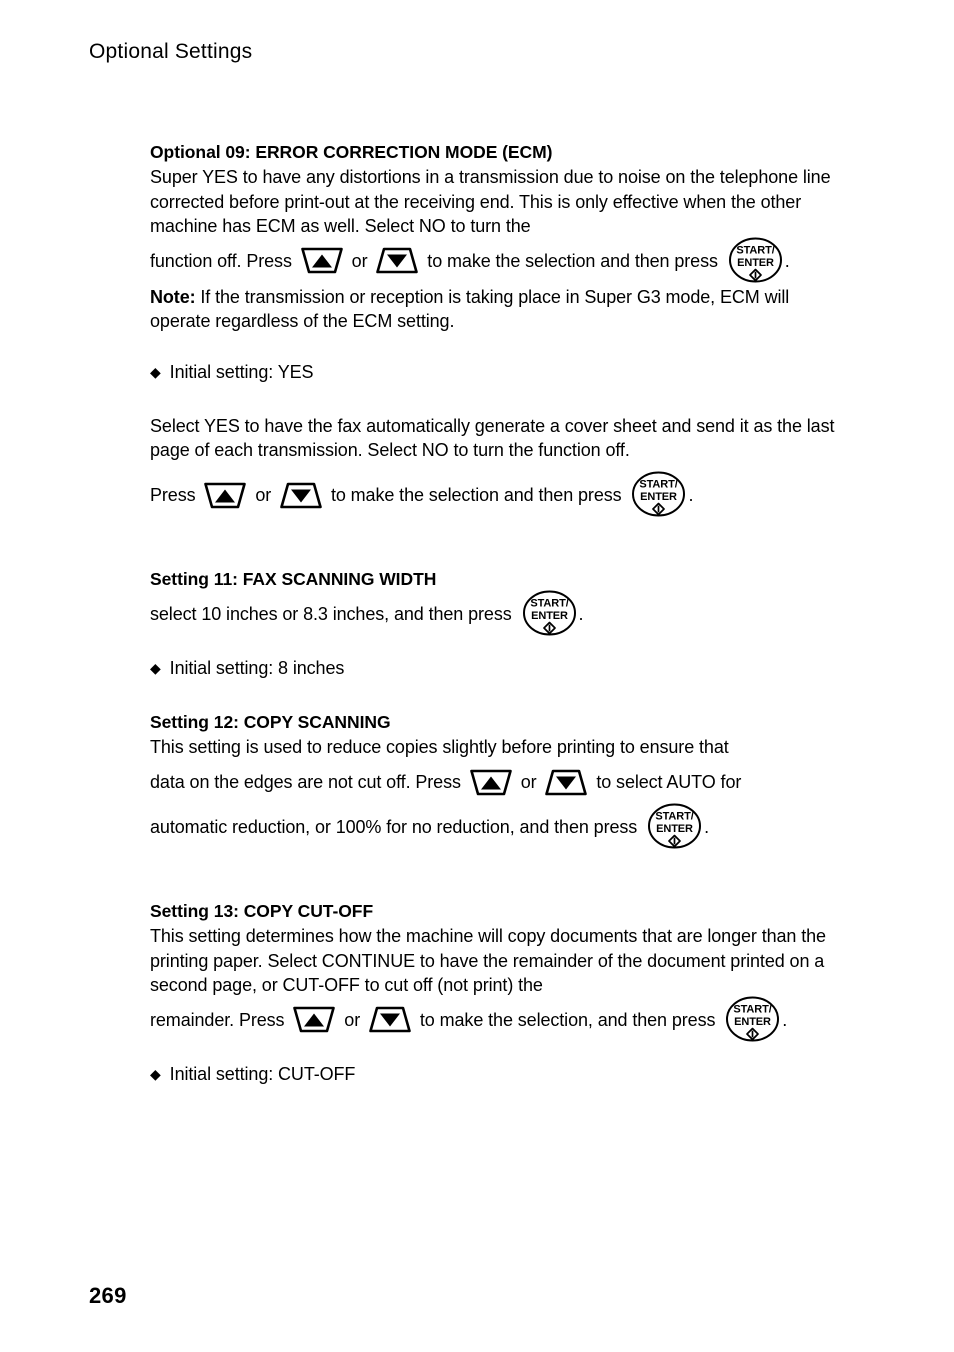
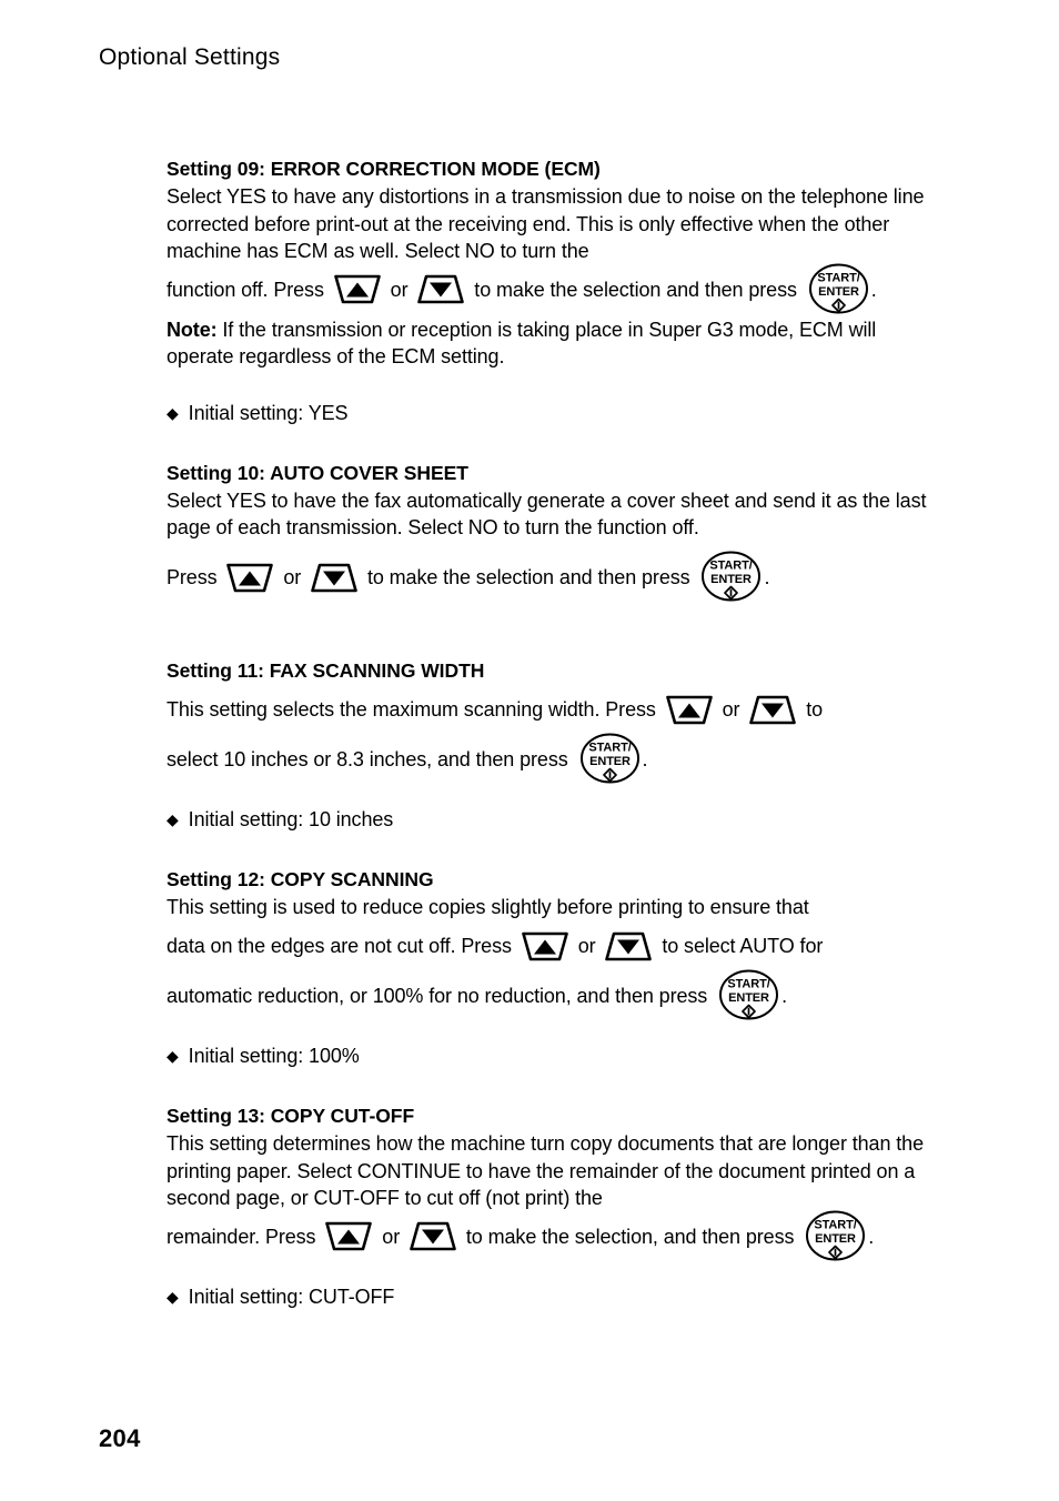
  Optional Settings
- Optional 09: ERROR CORRECTION MODE (ECM)
+ Setting 09: ERROR CORRECTION MODE (ECM)
- Super YES to have any distortions in a transmission due to noise on the telephone line corrected before print-out at the receiving end. This is only effective when the other machine has ECM as well. Select NO to turn the
+ Select YES to have any distortions in a transmission due to noise on the telephone line corrected before print-out at the receiving end. This is only effective when the other machine has ECM as well. Select NO to turn the
  function off. Press or to make the selection and then press
  START/
  ENTER
  .
  Note: If the transmission or reception is taking place in Super G3 mode, ECM will operate regardless of the ECM setting.
  ◆ Initial setting: YES
+ Setting 10: AUTO COVER SHEET
  Select YES to have the fax automatically generate a cover sheet and send it as the last page of each transmission. Select NO to turn the function off.
  Press or to make the selection and then press
  START/
  ENTER
  .
  Setting 11: FAX SCANNING WIDTH
+ This setting selects the maximum scanning width. Press or to
  select 10 inches or 8.3 inches, and then press
  START/
  ENTER
  .
- ◆ Initial setting: 8 inches
+ ◆ Initial setting: 10 inches
  Setting 12: COPY SCANNING
  This setting is used to reduce copies slightly before printing to ensure that
  data on the edges are not cut off. Press or to select AUTO for
  automatic reduction, or 100% for no reduction, and then press
  START/
  ENTER
  .
+ ◆ Initial setting: 100%
  Setting 13: COPY CUT-OFF
- This setting determines how the machine will copy documents that are longer than the printing paper. Select CONTINUE to have the remainder of the document printed on a second page, or CUT-OFF to cut off (not print) the
+ This setting determines how the machine turn copy documents that are longer than the printing paper. Select CONTINUE to have the remainder of the document printed on a second page, or CUT-OFF to cut off (not print) the
  remainder. Press or to make the selection, and then press
  START/
  ENTER
  .
  ◆ Initial setting: CUT-OFF
- 269
+ 204
